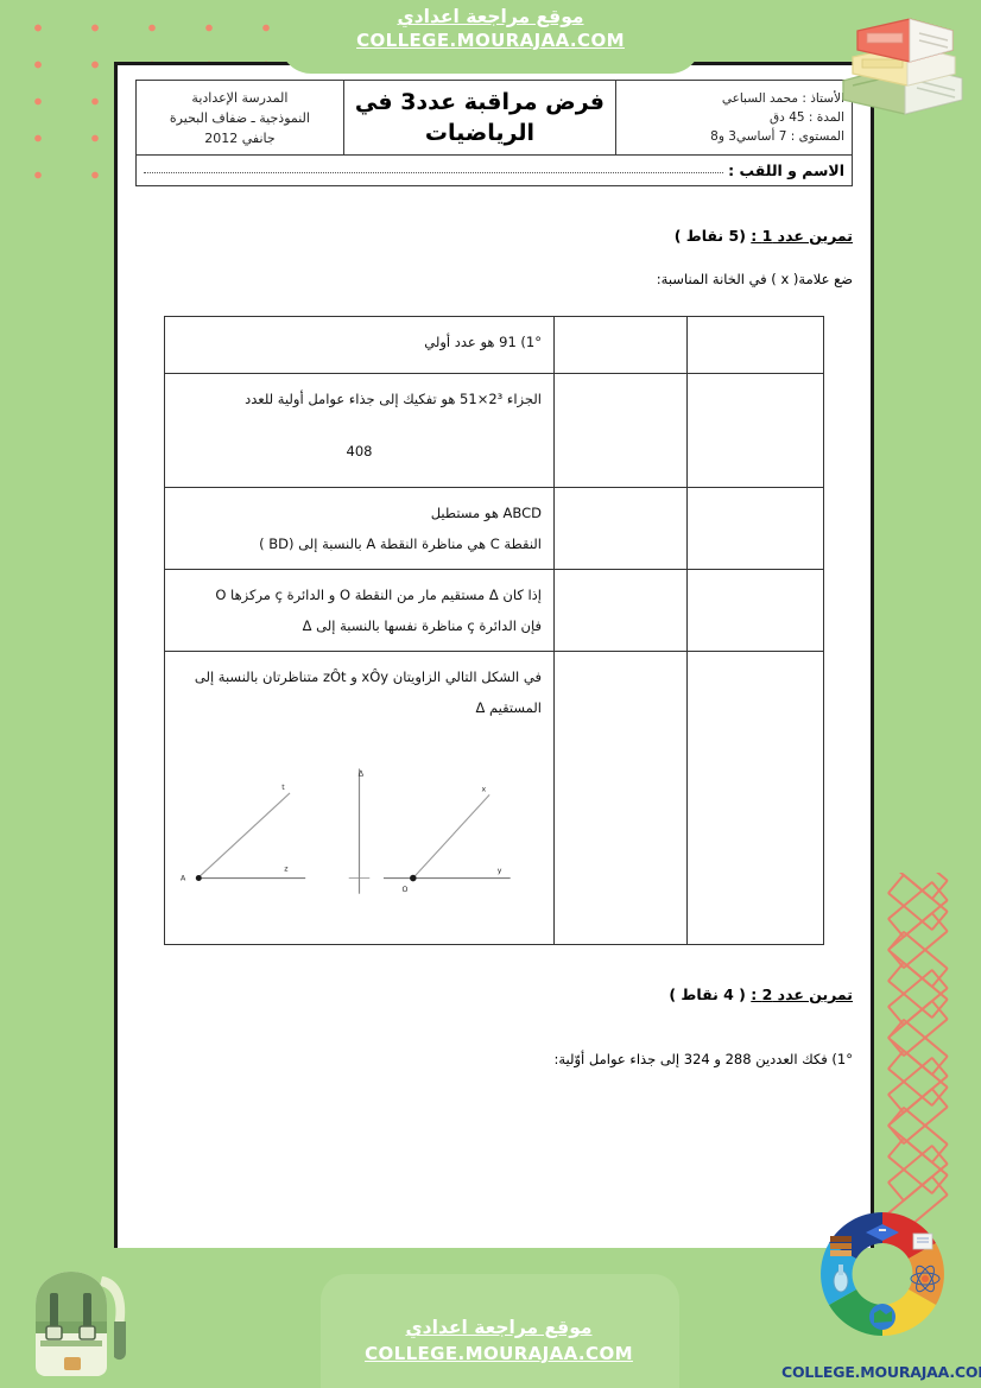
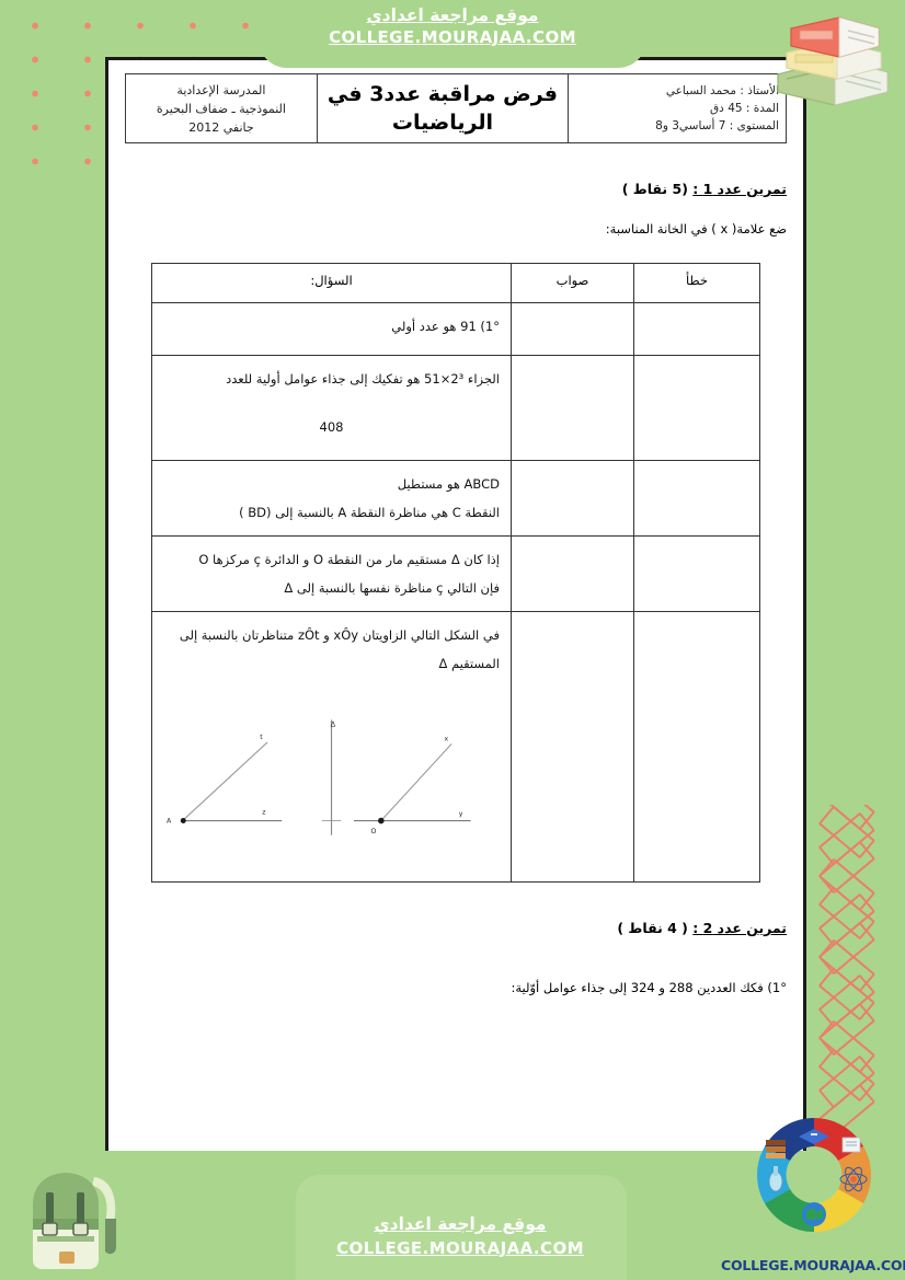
  موقع مراجعة اعدادي
  COLLEGE.MOURAJAA.COM
  لأستاذ : محمد السباعي المدة : 45 دق المستوى : 7 أساسي3 و8	فرض مراقبة عدد3 في الرياضيات	المدرسة الإعدادية النموذجية ـ ضفاف البحيرة جانفي 2012
- الاسم و اللقب :
  تمرين عدد 1 : (5 نقاط )
  ضع علامة( x ) في الخانة المناسبة:
+ خطأ	صواب	السؤال:
  		1°) 91 هو عدد أولي
  		الجزاء 2³×51 هو تفكيك إلى جذاء عوامل أولية للعدد 408
  		ABCD هو مستطيل النقطة C هي مناظرة النقطة A بالنسبة إلى (BD )
- 		إذا كان Δ مستقيم مار من النقطة O و الدائرة ç مركزها O فإن الدائرة ç مناظرة نفسها بالنسبة إلى Δ
+ 		إذا كان Δ مستقيم مار من النقطة O و الدائرة ç مركزها O فإن التالي ç مناظرة نفسها بالنسبة إلى Δ
  		في الشكل التالي الزاويتان xÔy و zÔt متناظرتان بالنسبة إلى المستقيم Δ Δ
  تمرين عدد 2 : ( 4 نقاط )
  1°) فكك العددين 288 و 324 إلى جذاء عوامل أوّلية:
  موقع مراجعة اعدادي
  COLLEGE.MOURAJAA.COM
  COLLEGE.MOURAJAA.CO
